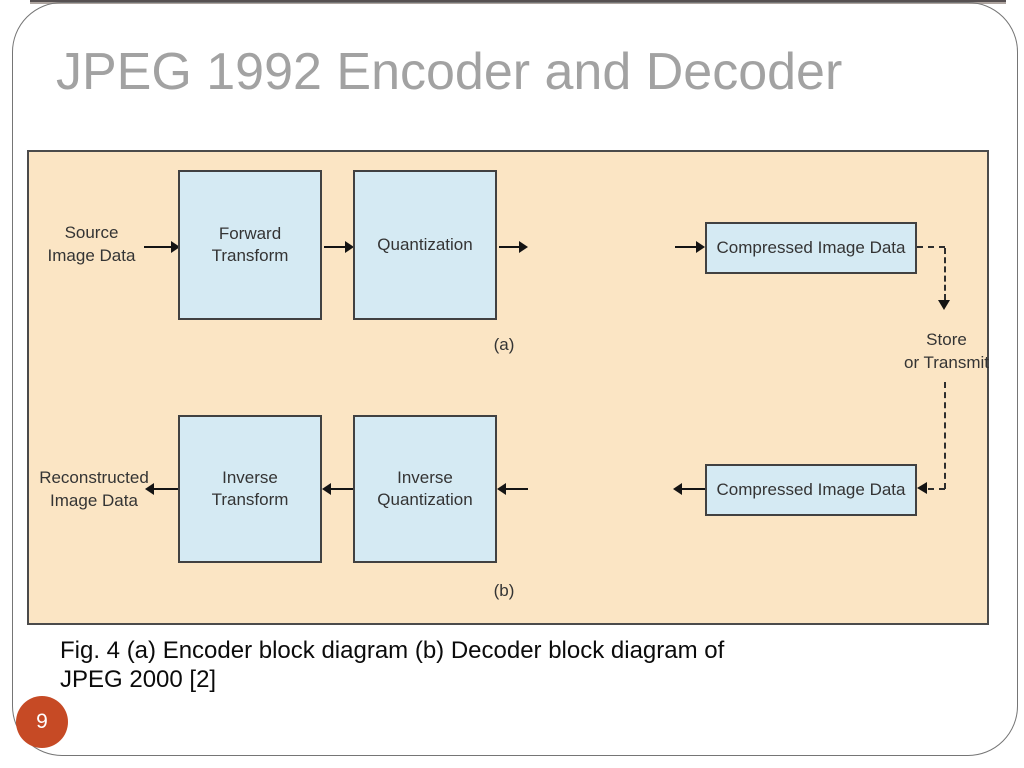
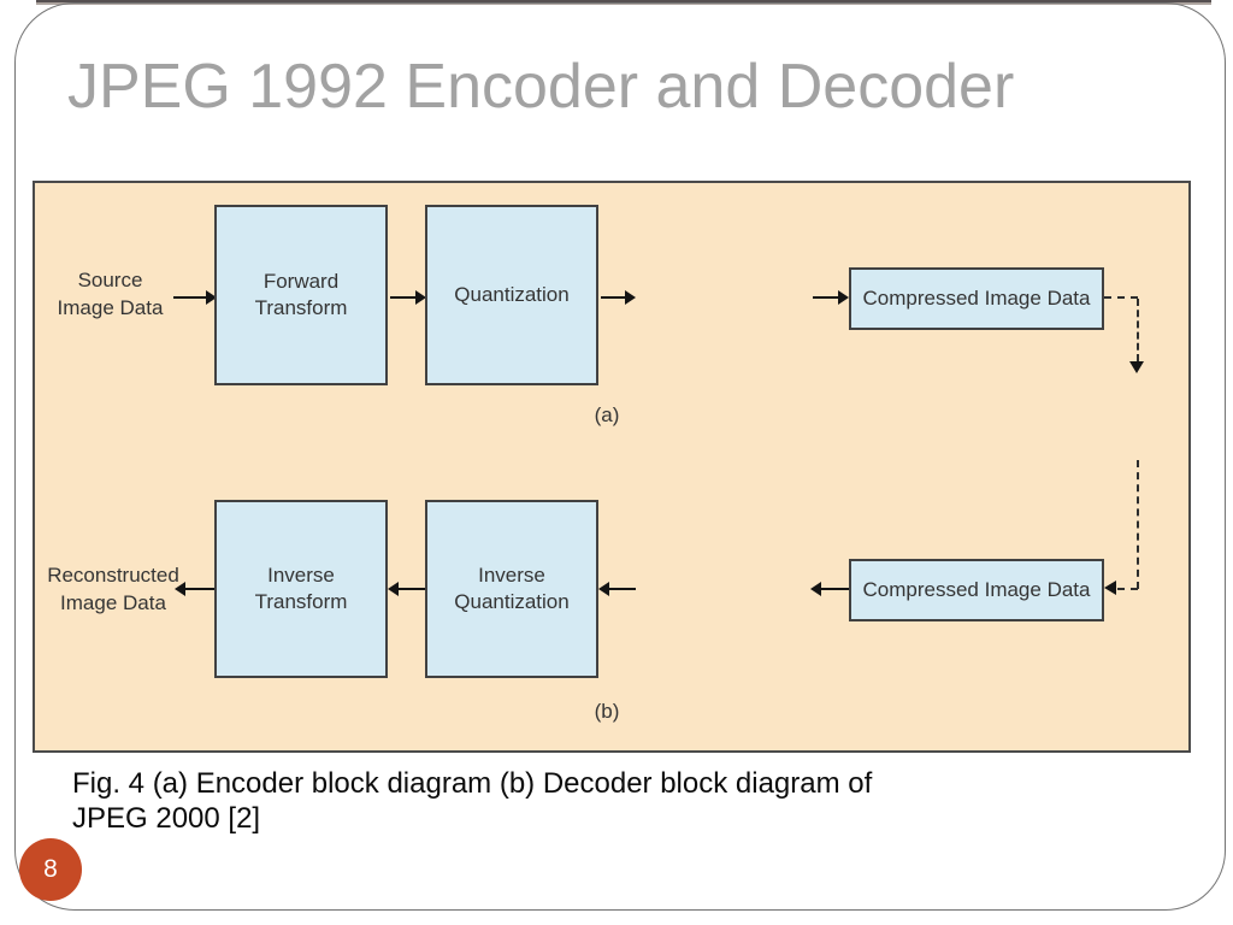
  JPEG 1992 Encoder and Decoder
  Source
  Image Data
  Forward
  Transform
  Quantization
  Compressed Image Data
  (a)
- Store
- or Transmit
  Reconstructed
  Image Data
  Inverse
  Transform
  Inverse
  Quantization
  Compressed Image Data
  (b)
  Fig. 4 (a) Encoder block diagram (b) Decoder block diagram of
  JPEG 2000 [2]
- 9
+ 8
